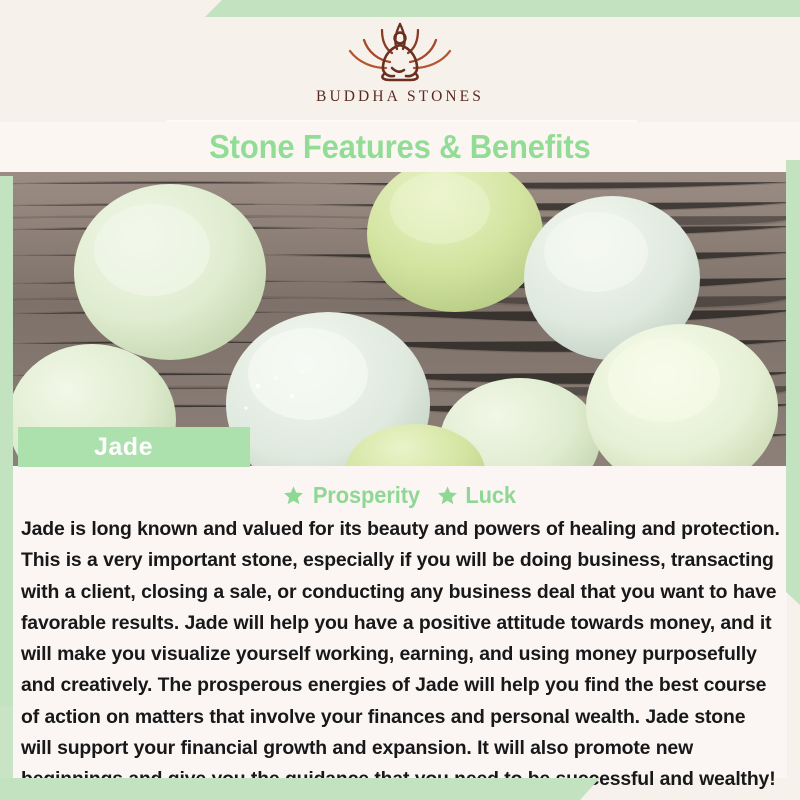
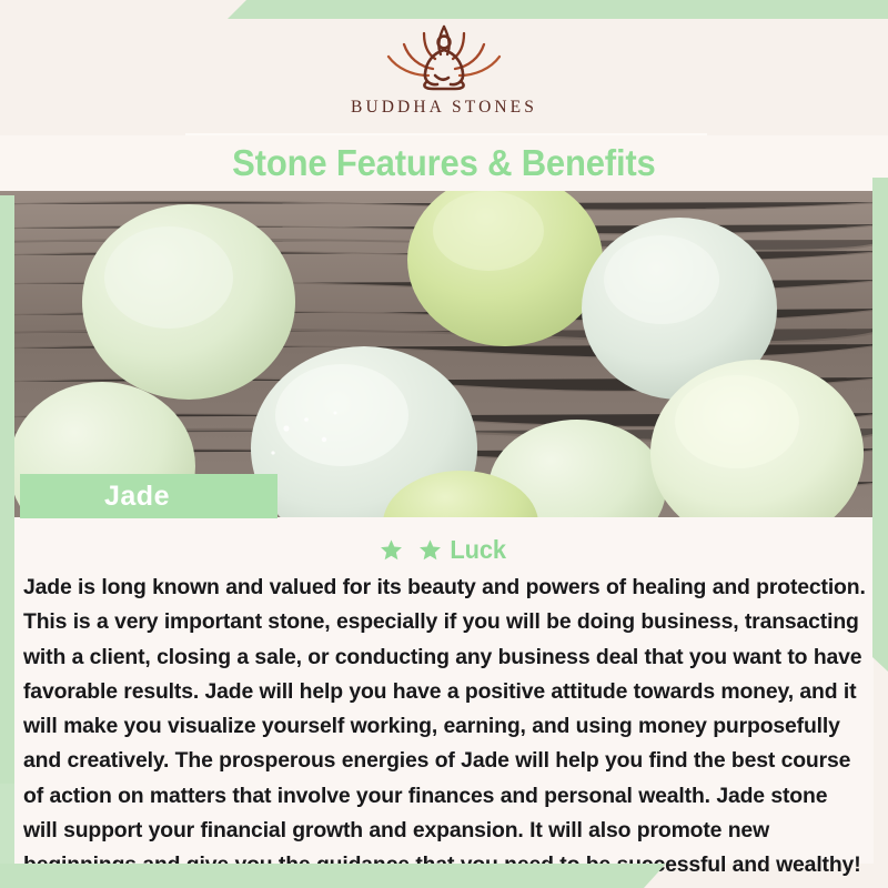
  BUDDHA STONES
  Stone Features & Benefits
  Jade
- Prosperity
  Luck
  Jade is long known and valued for its beauty and powers of healing and protection. This is a very important stone, especially if you will be doing business, transacting with a client, closing a sale, or conducting any business deal that you want to have favorable results. Jade will help you have a positive attitude towards money, and it will make you visualize yourself working, earning, and using money purposefully and creatively. The prosperous energies of Jade will help you find the best course of action on matters that involve your finances and personal wealth. Jade stone will support your financial growth and expansion. It will also promote new essful and wealthy!
